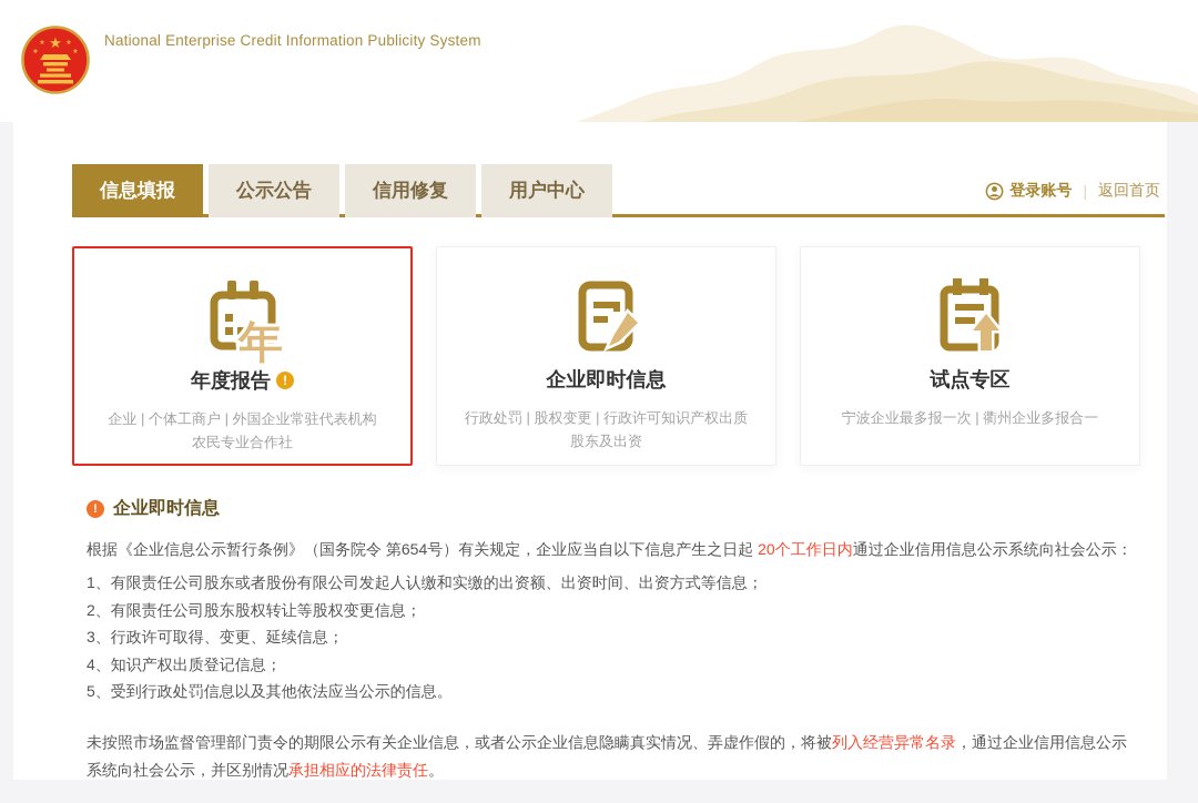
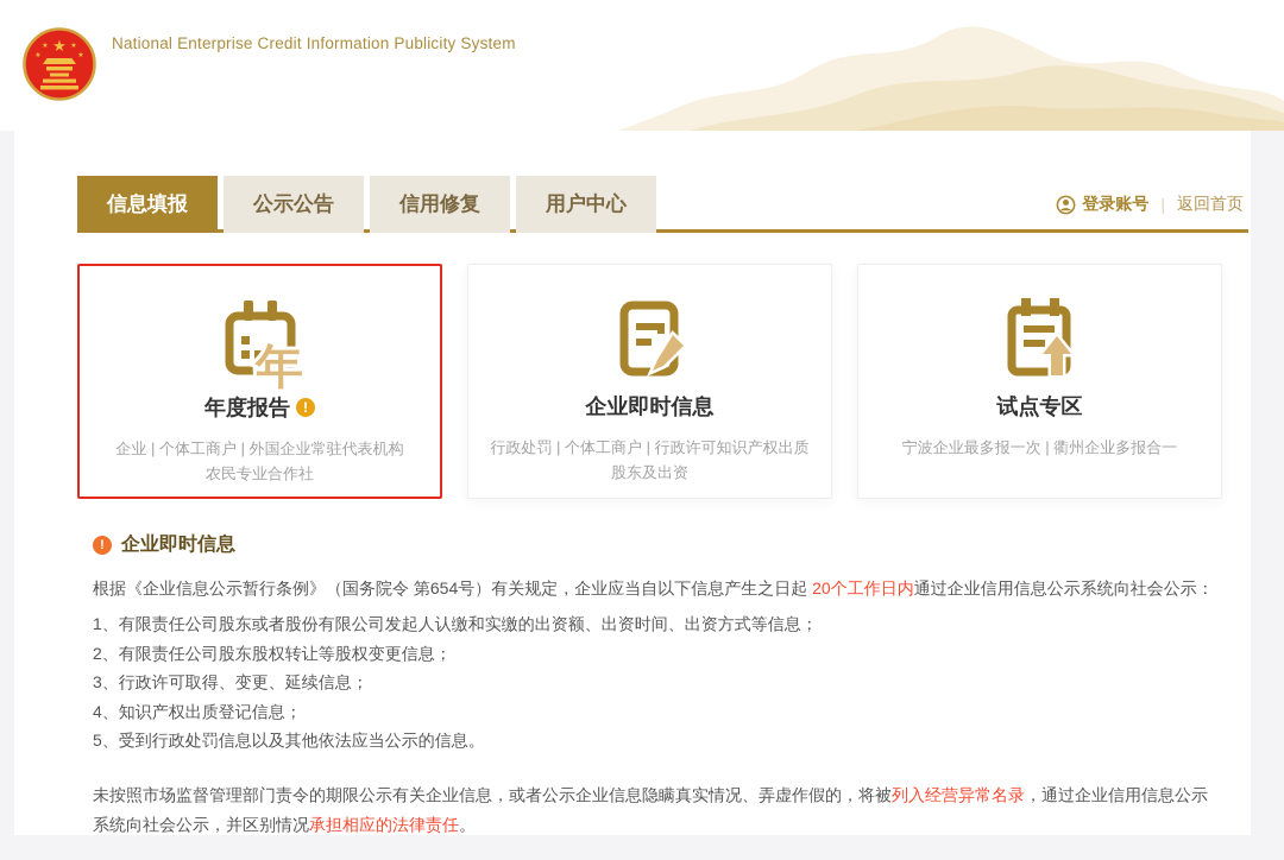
  ★
  National Enterprise Credit Information Publicity System
  信息填报
  公示公告
  信用修复
  用户中心
  登录账号
  |
  返回首页
  年
  年度报告 !
  企业 | 个体工商户 | 外国企业常驻代表机构
  农民专业合作社
  企业即时信息
- 行政处罚 | 股权变更 | 行政许可知识产权出质
+ 行政处罚 | 个体工商户 | 行政许可知识产权出质
  股东及出资
  试点专区
  宁波企业最多报一次 | 衢州企业多报合一
  !
  企业即时信息
  根据《企业信息公示暂行条例》（国务院令 第654号）有关规定，企业应当自以下信息产生之日起 20个工作日内通过企业信用信息公示系统向社会公示：
  1、有限责任公司股东或者股份有限公司发起人认缴和实缴的出资额、出资时间、出资方式等信息；
  2、有限责任公司股东股权转让等股权变更信息；
  3、行政许可取得、变更、延续信息；
  4、知识产权出质登记信息；
  5、受到行政处罚信息以及其他依法应当公示的信息。
  未按照市场监督管理部门责令的期限公示有关企业信息，或者公示企业信息隐瞒真实情况、弄虚作假的，将被列入经营异常名录，通过企业信用信息公示系统向社会公示，并区别情况承担相应的法律责任。
